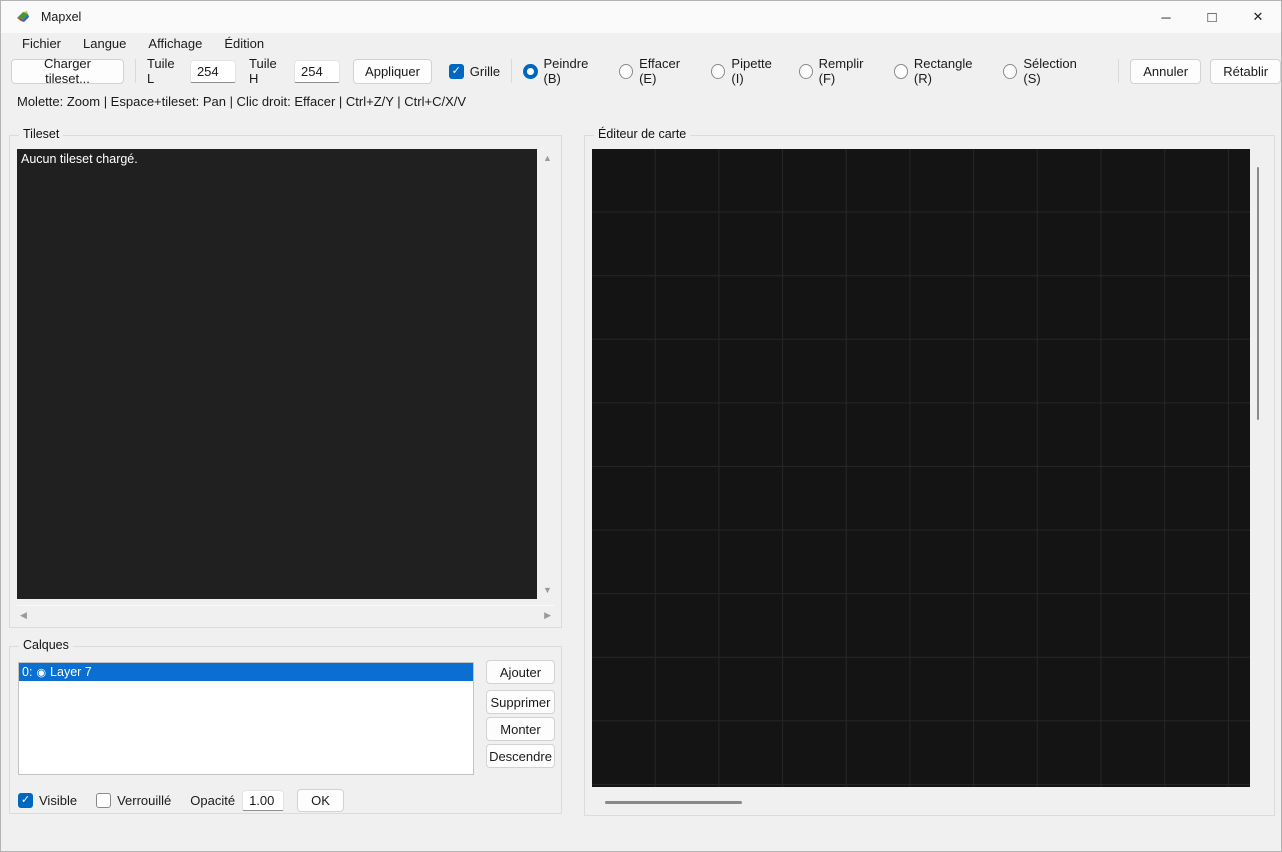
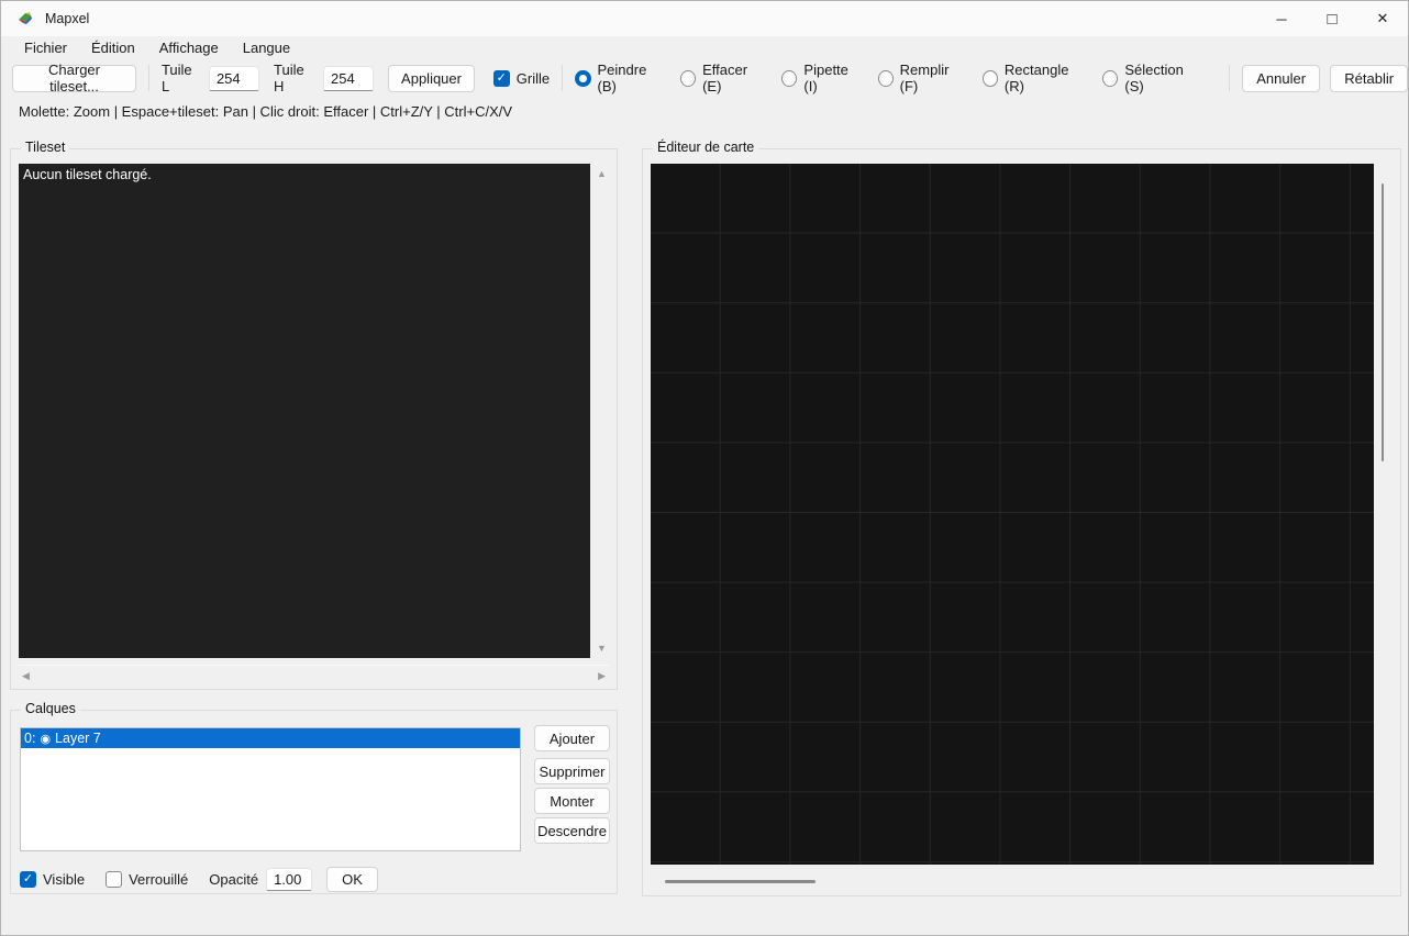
  Mapxel
  ─
  □
  ✕
  Fichier
- Langue
+ Édition
  Affichage
- Édition
+ Langue
  Charger tileset...
  Tuile L
  254
  Tuile H
  254
  Appliquer
  ✓
  Grille
  Peindre (B)
  Effacer (E)
  Pipette (I)
  Remplir (F)
  Rectangle (R)
  Sélection (S)
  Annuler
  Rétablir
  Molette: Zoom | Espace+tileset: Pan | Clic droit: Effacer | Ctrl+Z/Y | Ctrl+C/X/V
  Tileset
  Aucun tileset chargé.
  ▲
  ▼
  ◀
  ▶
  Calques
  0:
  ◉
  Layer 7
  Ajouter
  Supprimer
  Monter
  Descendre
  ✓
  Visible
  Verrouillé
  Opacité
  1.00
  OK
  Éditeur de carte
